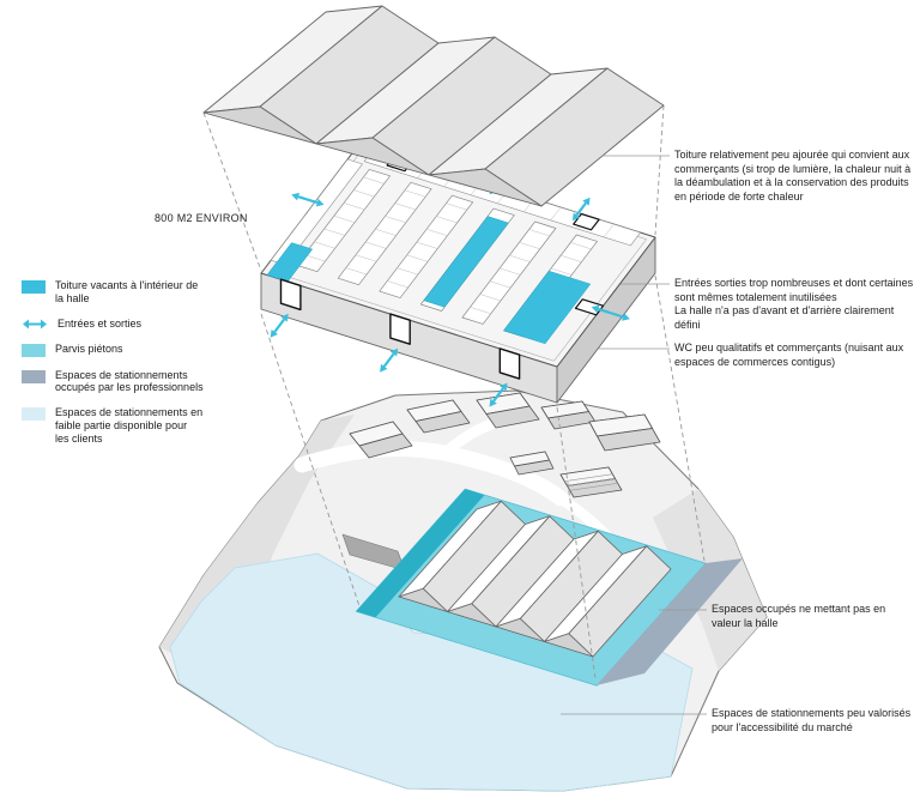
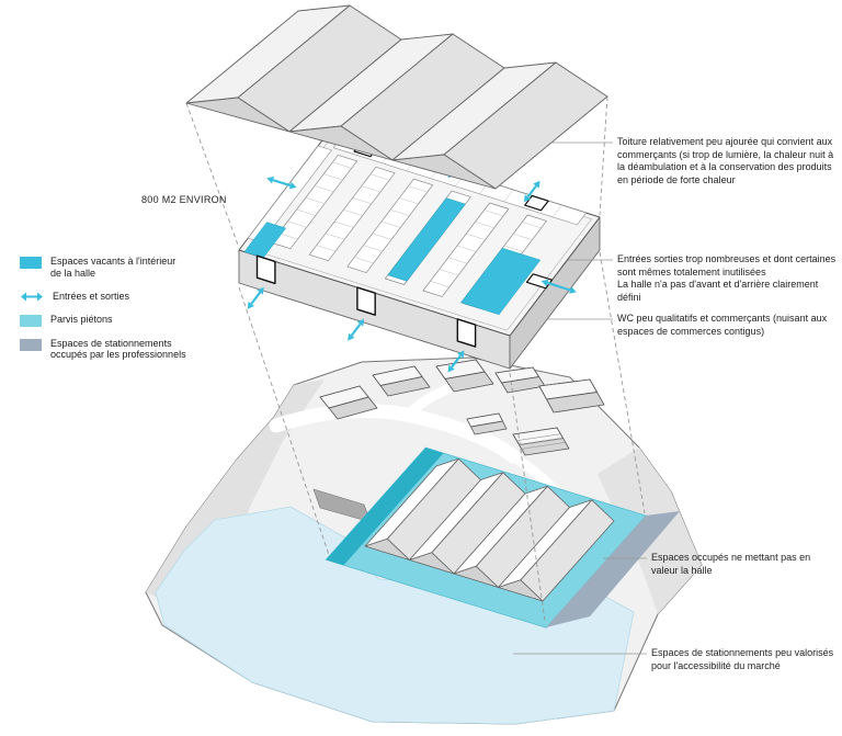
  800 M2 ENVIRON
- Toiture vacants à l'intérieur de la halle
+ Espaces vacants à l'intérieur de la halle
  Entrées et sorties
  Parvis piétons
  Espaces de stationnements occupés par les professionnels
- Espaces de stationnements en faible partie disponible pour les clients
  Toiture relativement peu ajourée qui convient aux commerçants (si trop de lumière, la chaleur nuit à la déambulation et à la conservation des produits en période de forte chaleur
  Entrées sorties trop nombreuses et dont certaines sont mêmes totalement inutilisées
  La halle n'a pas d'avant et d'arrière clairement défini
  WC peu qualitatifs et commerçants (nuisant aux espaces de commerces contigus)
  Espaces occupés ne mettant pas en valeur la halle
  Espaces de stationnements peu valorisés pour l'accessibilité du marché
